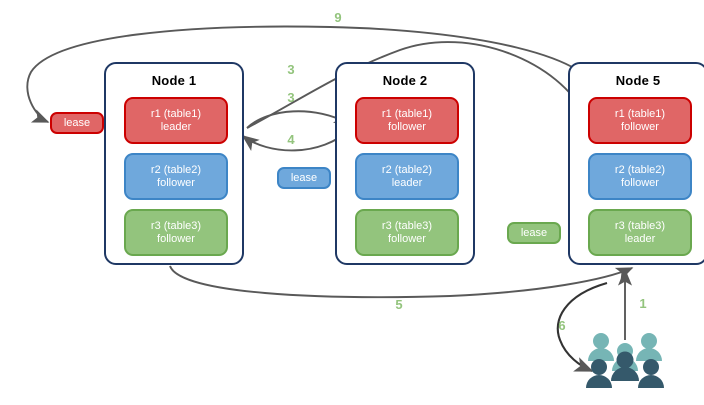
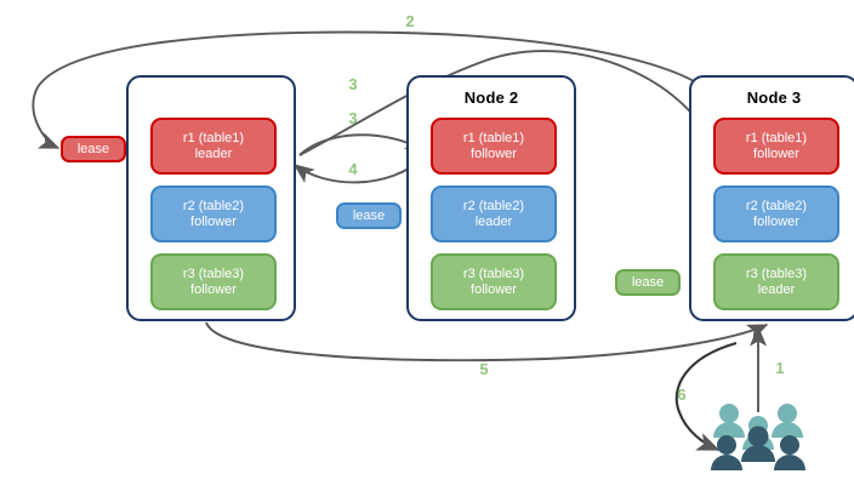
- Node 1
  r1 (table1)
  leader
  r2 (table2)
  follower
  r3 (table3)
  follower
  Node 2
  r1 (table1)
  follower
  r2 (table2)
  leader
  r3 (table3)
  follower
- Node 5
+ Node 3
  r1 (table1)
  follower
  r2 (table2)
  follower
  r3 (table3)
  leader
  lease
  lease
  lease
- 9
+ 2
  3
  3
  4
  5
  1
  6
